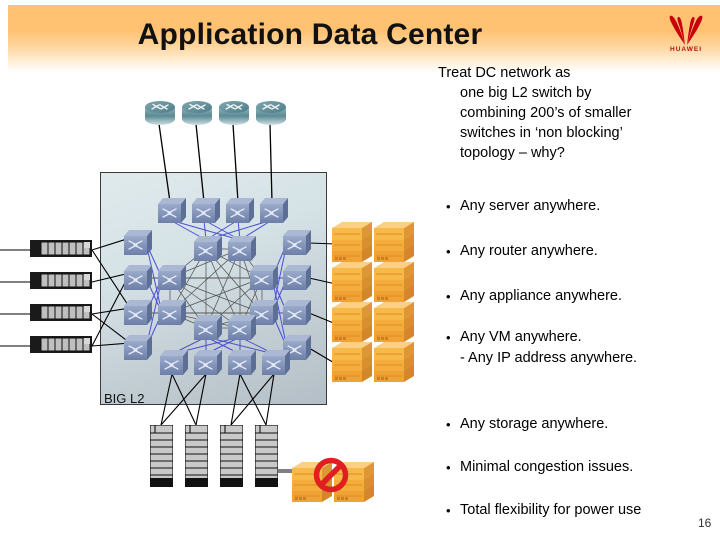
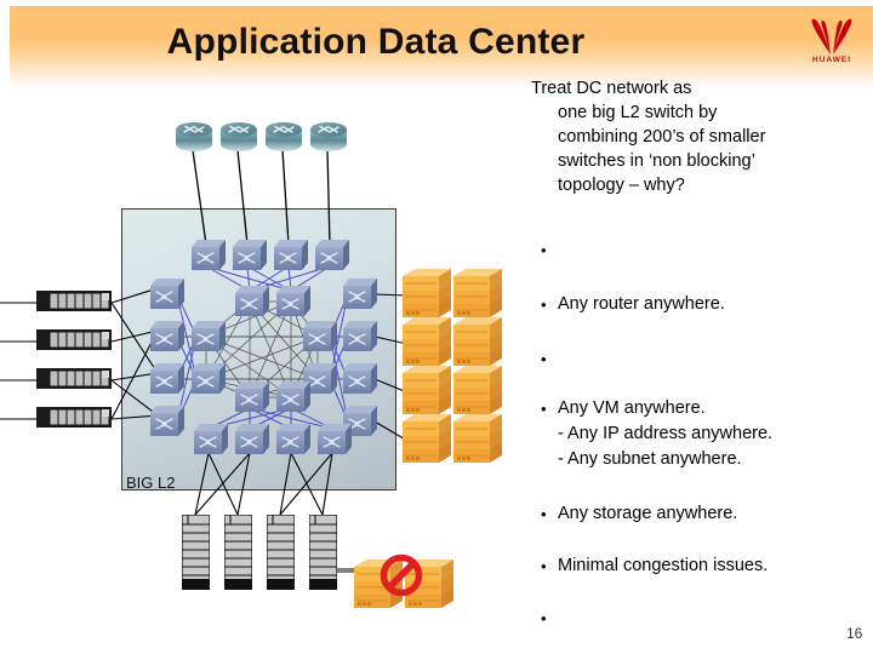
  Application Data Center
  Treat DC network as
  one big L2 switch by
  combining 200’s of smaller
  switches in ‘non blocking’
  topology – why?
  •
- Any server anywhere.
  •
  Any router anywhere.
  •
- Any appliance anywhere.
  •
  Any VM anywhere.
  - Any IP address anywhere.
+ - Any subnet anywhere.
  •
  Any storage anywhere.
  •
  Minimal congestion issues.
  •
- Total flexibility for power use
  16
  BIG L2
